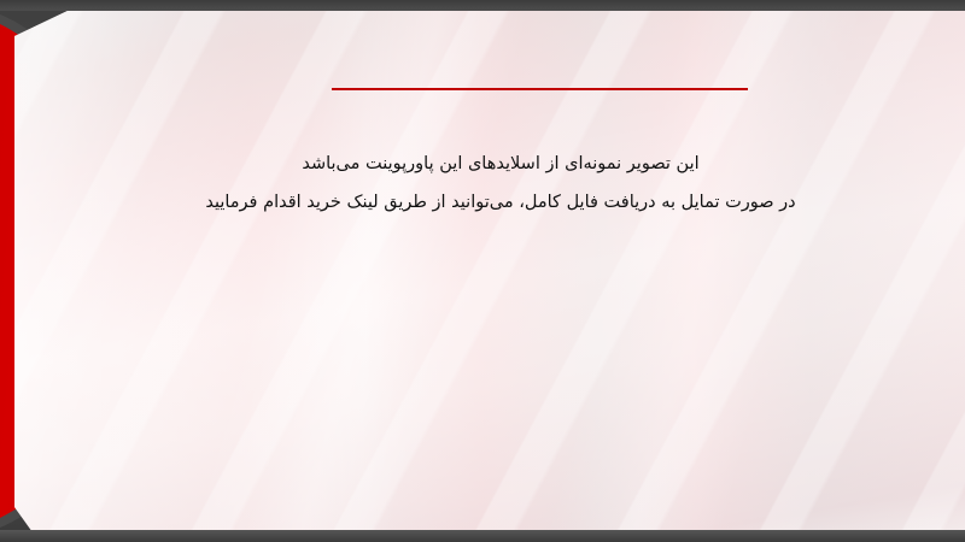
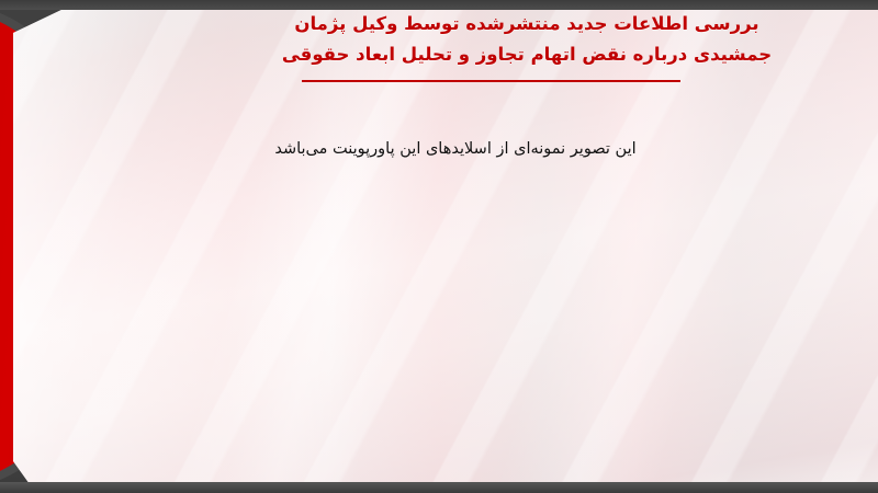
+ بررسی اطلاعات جدید منتشرشده توسط وکیل پژمان
+ جمشیدی درباره نقض اتهام تجاوز و تحلیل ابعاد حقوقی
  این تصویر نمونه‌ای از اسلایدهای این پاورپوینت می‌باشد
- در صورت تمایل به دریافت فایل کامل، می‌توانید از طریق لینک خرید اقدام فرمایید
